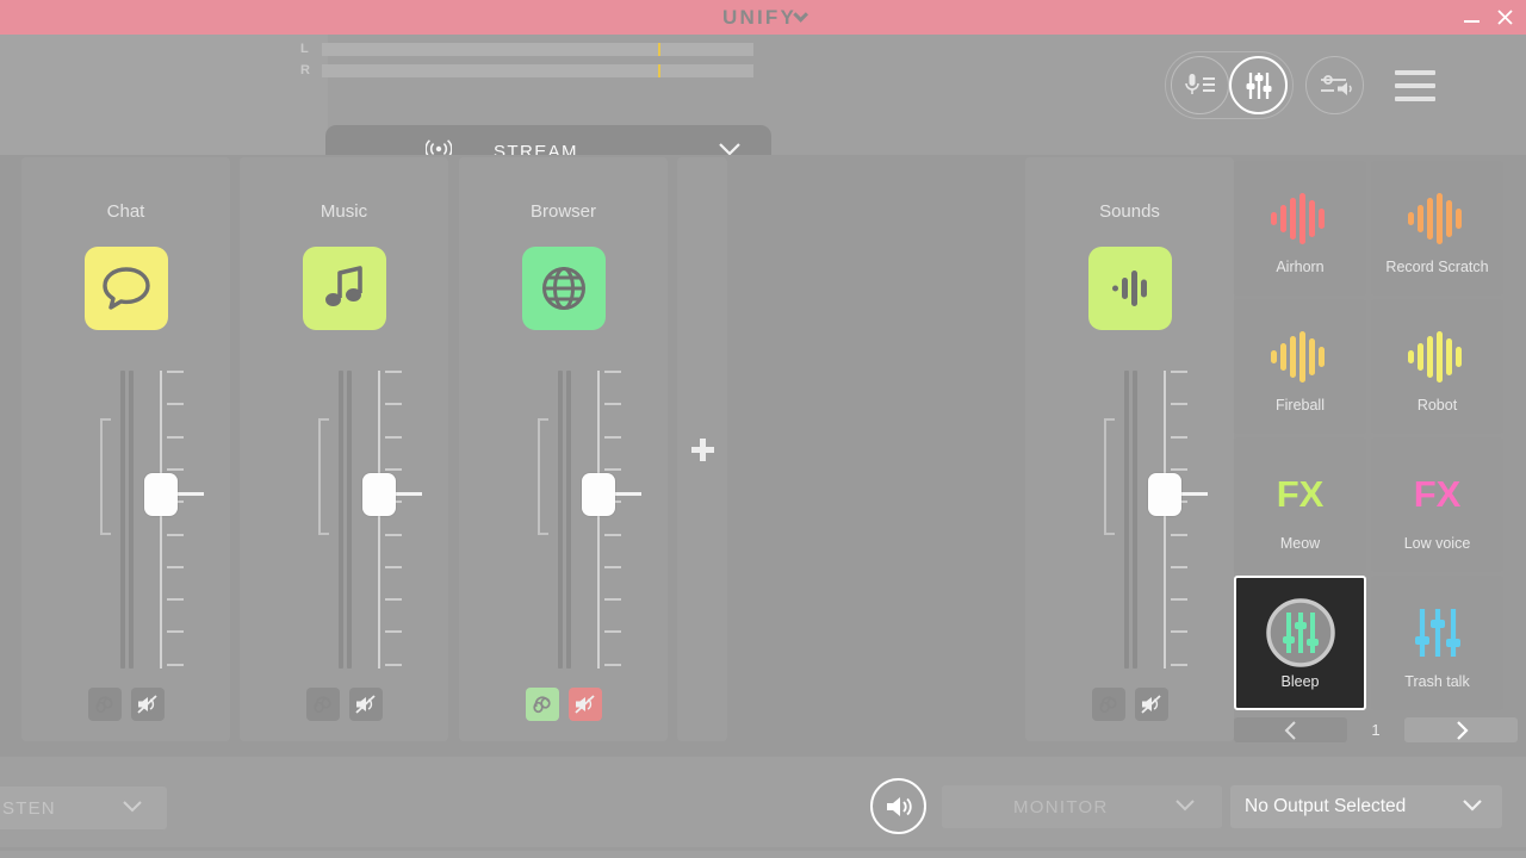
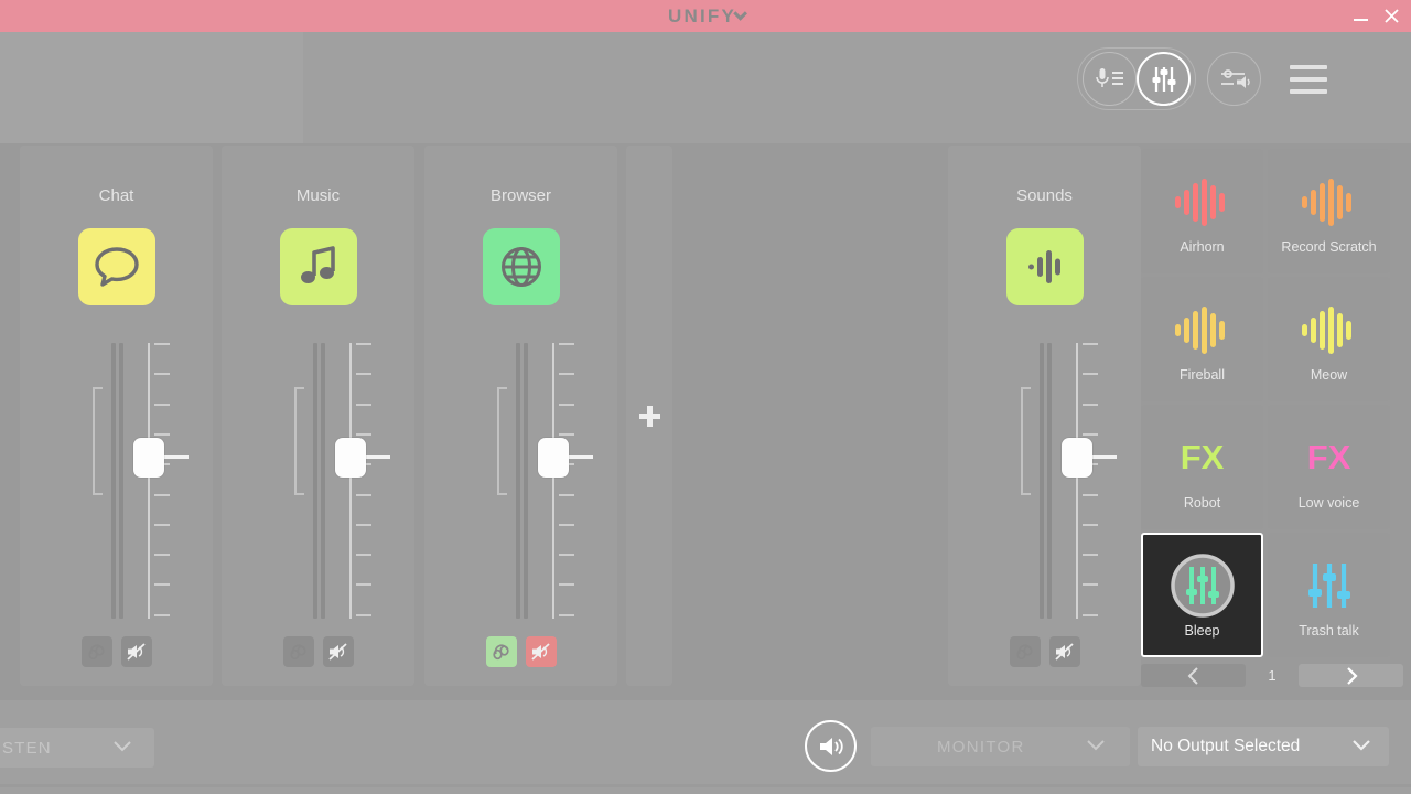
  UNIFY
- L
- R
- STREAM
  Chat
  Music
  Browser
  Sounds
  Airhorn
  Record Scratch
  Fireball
- Robot
+ Meow
  FX
- Meow
+ Robot
  FX
  Low voice
  Bleep
  Trash talk
  1
  STEN
  MONITOR
  No Output Selected
